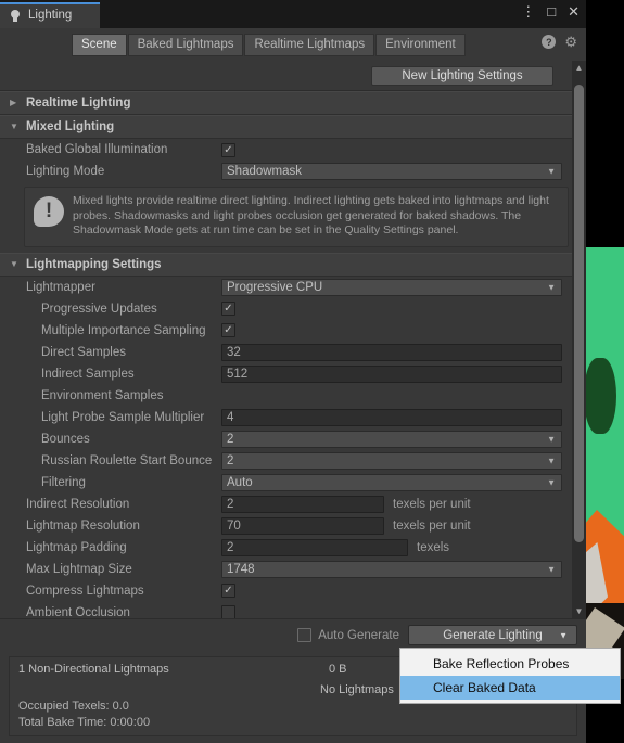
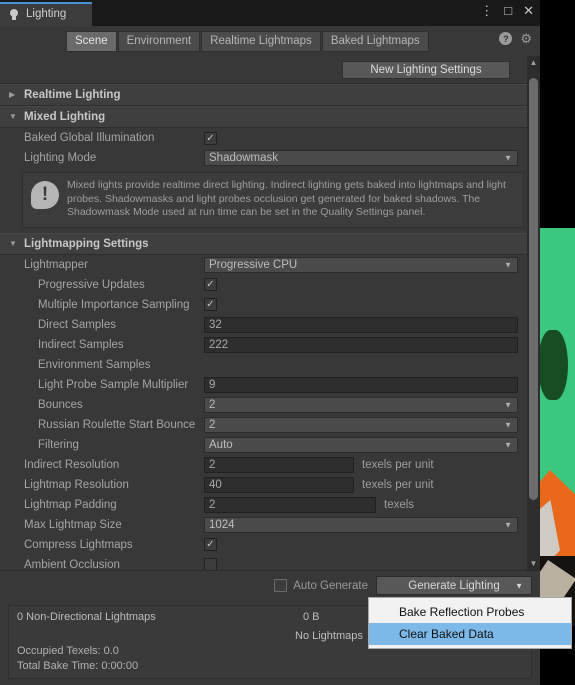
  Lighting
  ⋮
  □
  ✕
  Scene
- Baked Lightmaps
+ Environment
  Realtime Lightmaps
- Environment
+ Baked Lightmaps
  ?
  ⚙
  New Lighting Settings
  ▶
  Realtime Lighting
  ▼
  Mixed Lighting
  Baked Global Illumination
  ✓
  Lighting Mode
  Shadowmask
  ▼
  !
- Mixed lights provide realtime direct lighting. Indirect lighting gets baked into lightmaps and light probes. Shadowmasks and light probes occlusion get generated for baked shadows. The Shadowmask Mode gets at run time can be set in the Quality Settings panel.
+ Mixed lights provide realtime direct lighting. Indirect lighting gets baked into lightmaps and light probes. Shadowmasks and light probes occlusion get generated for baked shadows. The Shadowmask Mode used at run time can be set in the Quality Settings panel.
  ▼
  Lightmapping Settings
  Lightmapper
  Progressive CPU
  ▼
  Progressive Updates
  ✓
  Multiple Importance Sampling
  ✓
  Direct Samples
  32
  Indirect Samples
- 512
+ 222
  Environment Samples
  Light Probe Sample Multiplier
- 4
+ 9
  Bounces
  2
  ▼
  Russian Roulette Start Bounce
  2
  ▼
  Filtering
  Auto
  ▼
  Indirect Resolution
  2
  texels per unit
  Lightmap Resolution
- 70
+ 40
  texels per unit
  Lightmap Padding
  2
  texels
  Max Lightmap Size
- 1748
+ 1024
  ▼
  Compress Lightmaps
  ✓
  Ambient Occlusion
  ▲
  ▼
  Auto Generate
  Generate Lighting
  ▼
- 1 Non-Directional Lightmaps
+ 0 Non-Directional Lightmaps
  0 B
  No Lightmaps
  Occupied Texels: 0.0
  Total Bake Time: 0:00:00
  Bake Reflection Probes
  Clear Baked Data
